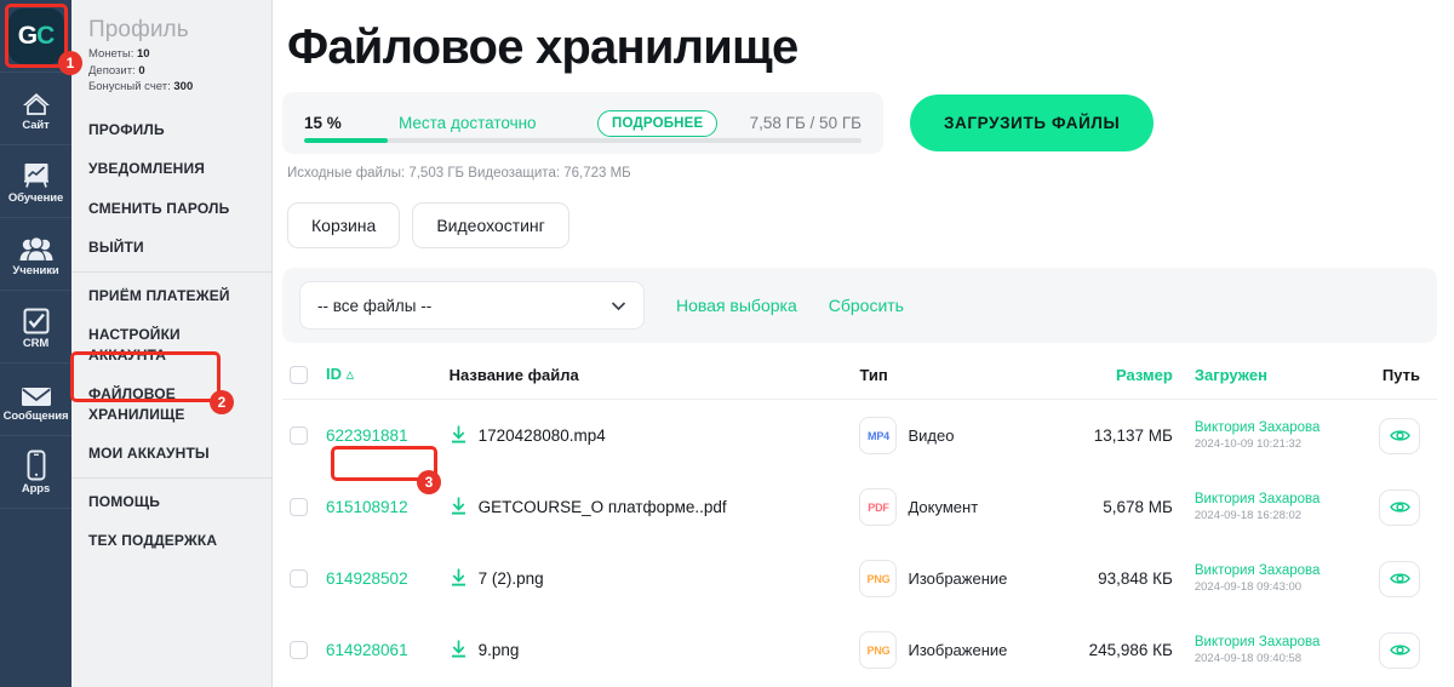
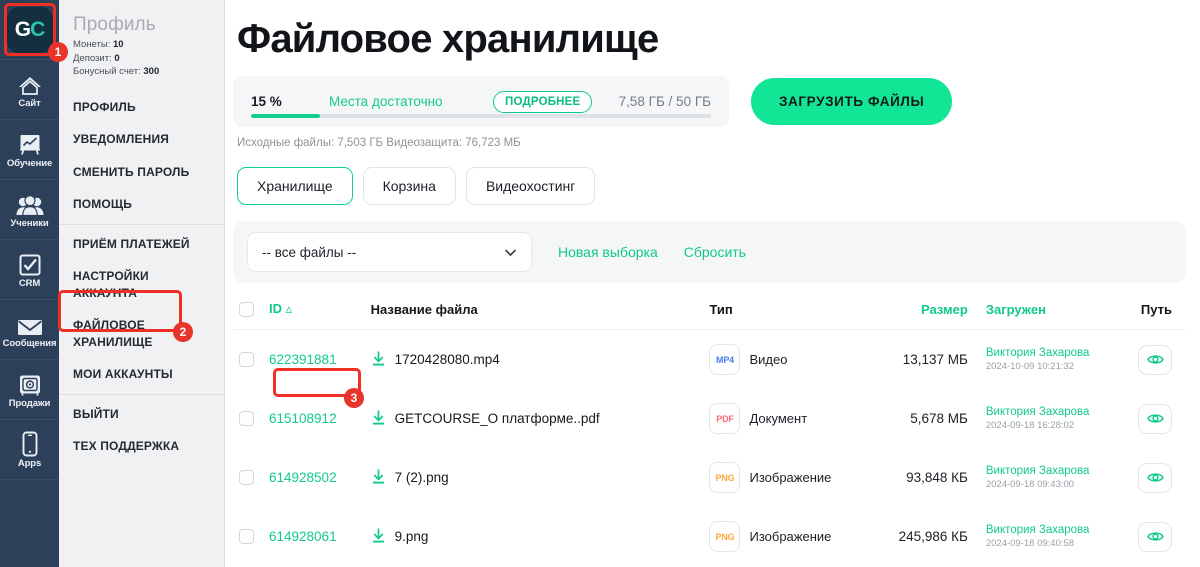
  G
  C
  Сайт
  Обучение
  Ученики
  CRM
  Сообщения
+ Продажи
  Apps
  Профиль
  Монеты: 10
  Депозит: 0
  Бонусный счет: 300
  ПРОФИЛЬ
  УВЕДОМЛЕНИЯ
  СМЕНИТЬ ПАРОЛЬ
- ВЫЙТИ
+ ПОМОЩЬ
  ПРИЁМ ПЛАТЕЖЕЙ
  НАСТРОЙКИ АККАУНТА
  ФАЙЛОВОЕ ХРАНИЛИЩЕ
  МОИ АККАУНТЫ
- ПОМОЩЬ
+ ВЫЙТИ
  ТЕХ ПОДДЕРЖКА
  Файловое хранилище
  15 %
  Места достаточно
  ПОДРОБНЕЕ
  7,58 ГБ / 50 ГБ
  ЗАГРУЗИТЬ ФАЙЛЫ
  Исходные файлы: 7,503 ГБ Видеозащита: 76,723 МБ
+ Хранилище
  Корзина
  Видеохостинг
  -- все файлы --
  Новая выборка
  Сбросить
  	ID ▵	Название файла	Тип	Размер	Загружен	Путь
  	622391881	1720428080.mp4	MP4 Видео	13,137 МБ	Виктория Захарова2024-10-09 10:21:32
  	615108912	GETCOURSE_О платформе..pdf	PDF Документ	5,678 МБ	Виктория Захарова2024-09-18 16:28:02
  	614928502	7 (2).png	PNG Изображение	93,848 КБ	Виктория Захарова2024-09-18 09:43:00
  	614928061	9.png	PNG Изображение	245,986 КБ	Виктория Захарова2024-09-18 09:40:58
  1
  2
  3
